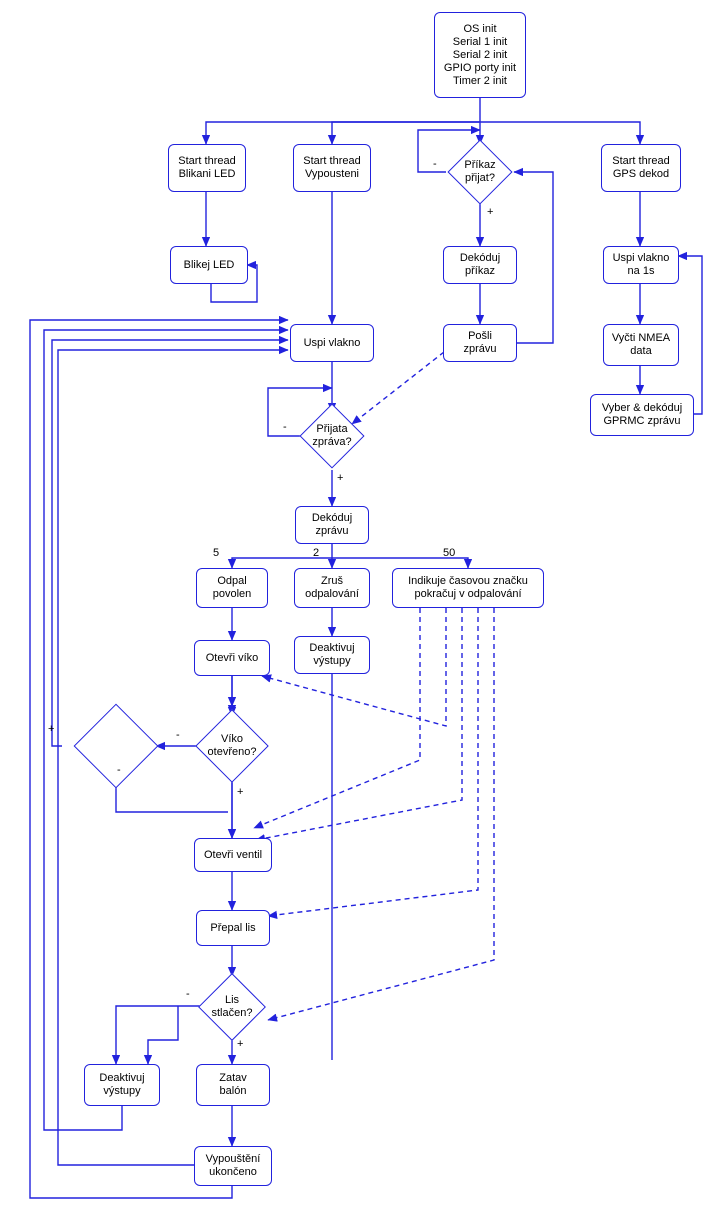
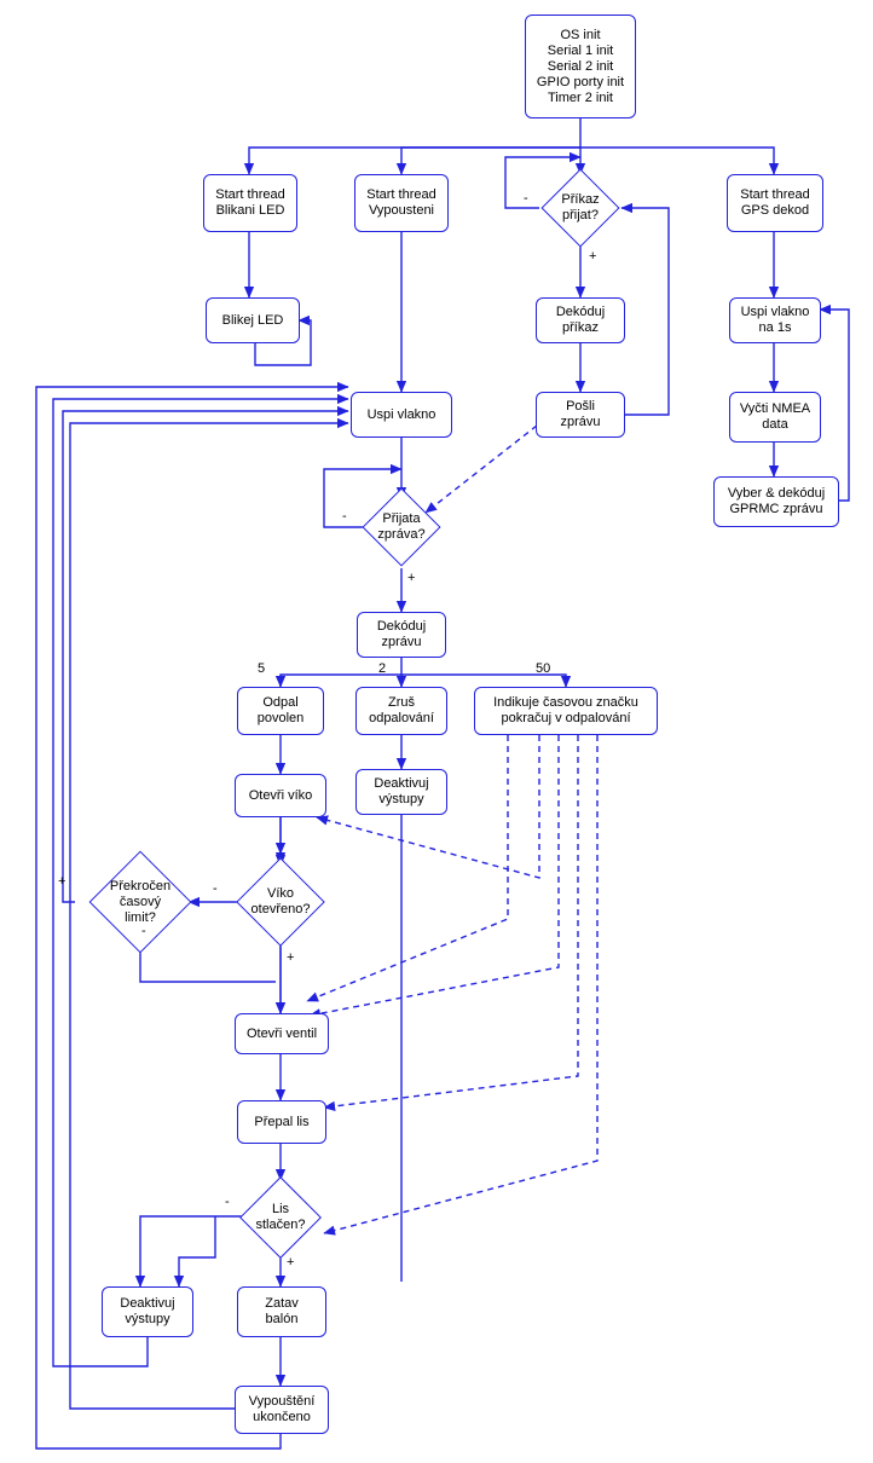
  OS init
  Serial 1 init
  Serial 2 init
  GPIO porty init
  Timer 2 init
  Start thread
  Blikani LED
  Start thread
  Vypousteni
  Příkaz
  přijat?
  Start thread
  GPS dekod
  Blikej LED
  Dekóduj
  příkaz
  Uspi vlakno
  na 1s
  Pošli
  zprávu
  Vyčti NMEA
  data
  Uspi vlakno
  Vyber & dekóduj
  GPRMC zprávu
  Přijata
  zpráva?
  Dekóduj
  zprávu
  Odpal
  povolen
  Zruš
  odpalování
  Indikuje časovou značku
  pokračuj v odpalování
  Otevři víko
  Deaktivuj
  výstupy
+ Překročen
+ časový
+ limit?
  Víko
  otevřeno?
  Otevři ventil
  Přepal lis
  Lis
  stlačen?
  Deaktivuj
  výstupy
  Zatav
  balón
  Vypouštění
  ukončeno
  -
  +
  -
  +
  5
  2
  50
  -
  +
  +
  -
  -
  +
